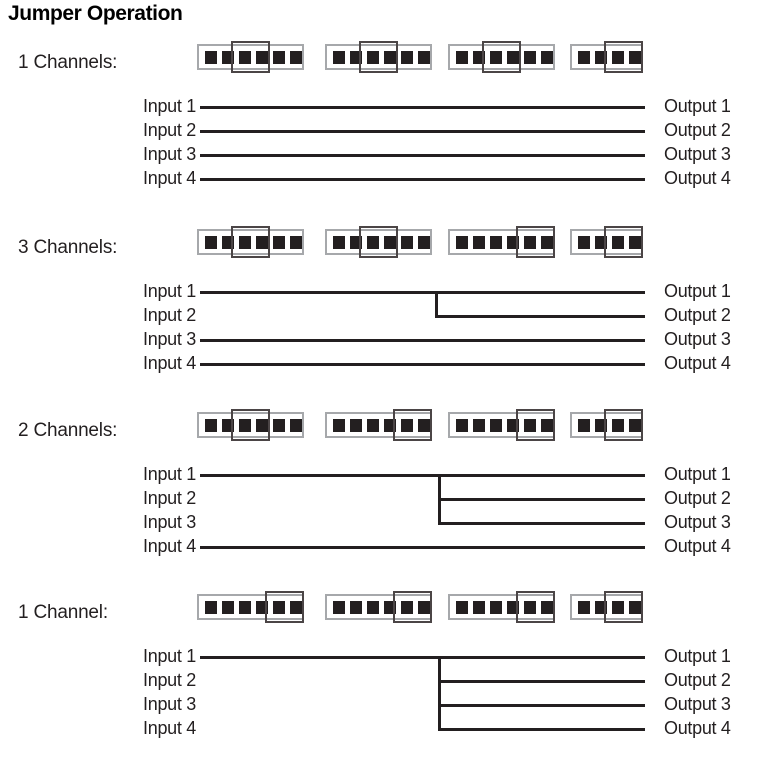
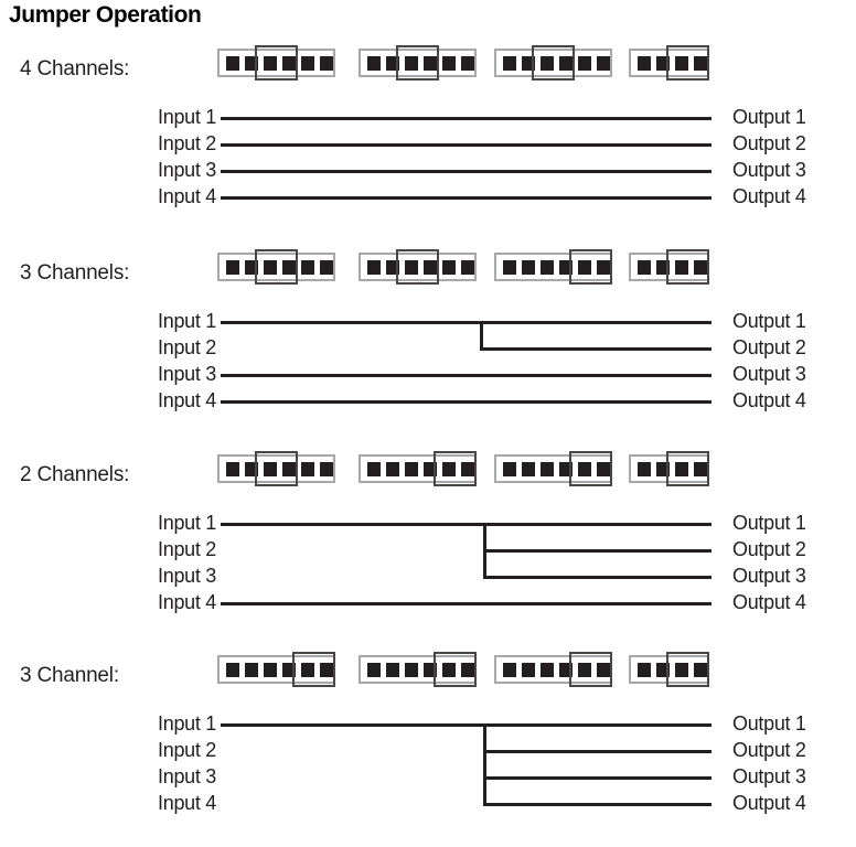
  Jumper Operation
- 1 Channels:
+ 4 Channels:
  Input 1
  Input 2
  Input 3
  Input 4
  Output 1
  Output 2
  Output 3
  Output 4
  3 Channels:
  Input 1
  Input 2
  Input 3
  Input 4
  Output 1
  Output 2
  Output 3
  Output 4
  2 Channels:
  Input 1
  Input 2
  Input 3
  Input 4
  Output 1
  Output 2
  Output 3
  Output 4
- 1 Channel:
+ 3 Channel:
  Input 1
  Input 2
  Input 3
  Input 4
  Output 1
  Output 2
  Output 3
  Output 4
